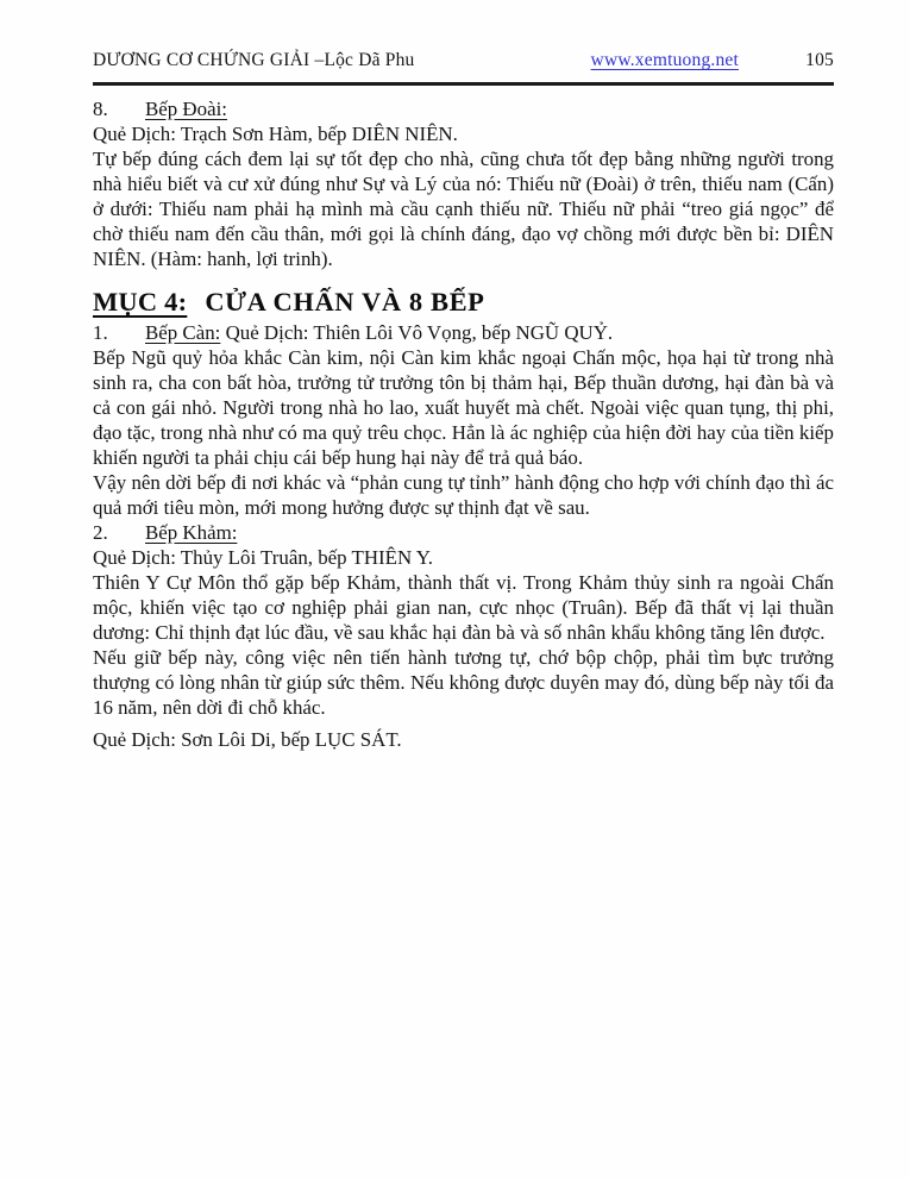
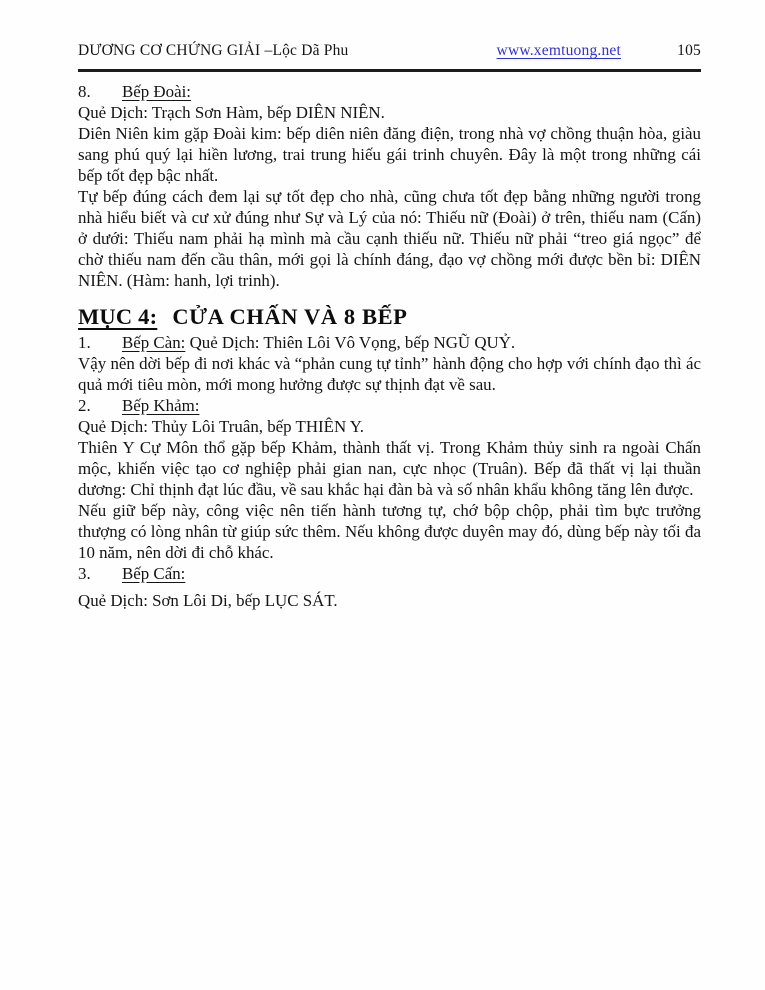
  DƯƠNG CƠ CHỨNG GIẢI –Lộc Dã Phu
  www.xemtuong.net
  105
  8. Bếp Đoài:
  Quẻ Dịch: Trạch Sơn Hàm, bếp DIÊN NIÊN.
+ Diên Niên kim gặp Đoài kim: bếp diên niên đăng điện, trong nhà vợ chồng thuận hòa, giàu sang phú quý lại hiền lương, trai trung hiếu gái trinh chuyên. Đây là một trong những cái bếp tốt đẹp bậc nhất.
  Tự bếp đúng cách đem lại sự tốt đẹp cho nhà, cũng chưa tốt đẹp bằng những người trong nhà hiểu biết và cư xử đúng như Sự và Lý của nó: Thiếu nữ (Đoài) ở trên, thiếu nam (Cấn) ở dưới: Thiếu nam phải hạ mình mà cầu cạnh thiếu nữ. Thiếu nữ phải “treo giá ngọc” để chờ thiếu nam đến cầu thân, mới gọi là chính đáng, đạo vợ chồng mới được bền bỉ: DIÊN NIÊN. (Hàm: hanh, lợi trinh).
  MỤC 4: CỬA CHẤN VÀ 8 BẾP
  1. Bếp Càn: Quẻ Dịch: Thiên Lôi Vô Vọng, bếp NGŨ QUỶ.
- Bếp Ngũ quỷ hỏa khắc Càn kim, nội Càn kim khắc ngoại Chấn mộc, họa hại từ trong nhà sinh ra, cha con bất hòa, trưởng tử trưởng tôn bị thảm hại, Bếp thuần dương, hại đàn bà và cả con gái nhỏ. Người trong nhà ho lao, xuất huyết mà chết. Ngoài việc quan tụng, thị phi, đạo tặc, trong nhà như có ma quỷ trêu chọc. Hẳn là ác nghiệp của hiện đời hay của tiền kiếp khiến người ta phải chịu cái bếp hung hại này để trả quả báo.
  Vậy nên dời bếp đi nơi khác và “phản cung tự tỉnh” hành động cho hợp với chính đạo thì ác quả mới tiêu mòn, mới mong hưởng được sự thịnh đạt về sau.
  2. Bếp Khảm:
  Quẻ Dịch: Thủy Lôi Truân, bếp THIÊN Y.
  Thiên Y Cự Môn thổ gặp bếp Khảm, thành thất vị. Trong Khảm thủy sinh ra ngoài Chấn mộc, khiến việc tạo cơ nghiệp phải gian nan, cực nhọc (Truân). Bếp đã thất vị lại thuần dương: Chỉ thịnh đạt lúc đầu, về sau khắc hại đàn bà và số nhân khẩu không tăng lên được.
- Nếu giữ bếp này, công việc nên tiến hành tương tự, chớ bộp chộp, phải tìm bực trưởng thượng có lòng nhân từ giúp sức thêm. Nếu không được duyên may đó, dùng bếp này tối đa 16 năm, nên dời đi chỗ khác.
+ Nếu giữ bếp này, công việc nên tiến hành tương tự, chớ bộp chộp, phải tìm bực trưởng thượng có lòng nhân từ giúp sức thêm. Nếu không được duyên may đó, dùng bếp này tối đa 10 năm, nên dời đi chỗ khác.
+ 3. Bếp Cấn:
  Quẻ Dịch: Sơn Lôi Di, bếp LỤC SÁT.
